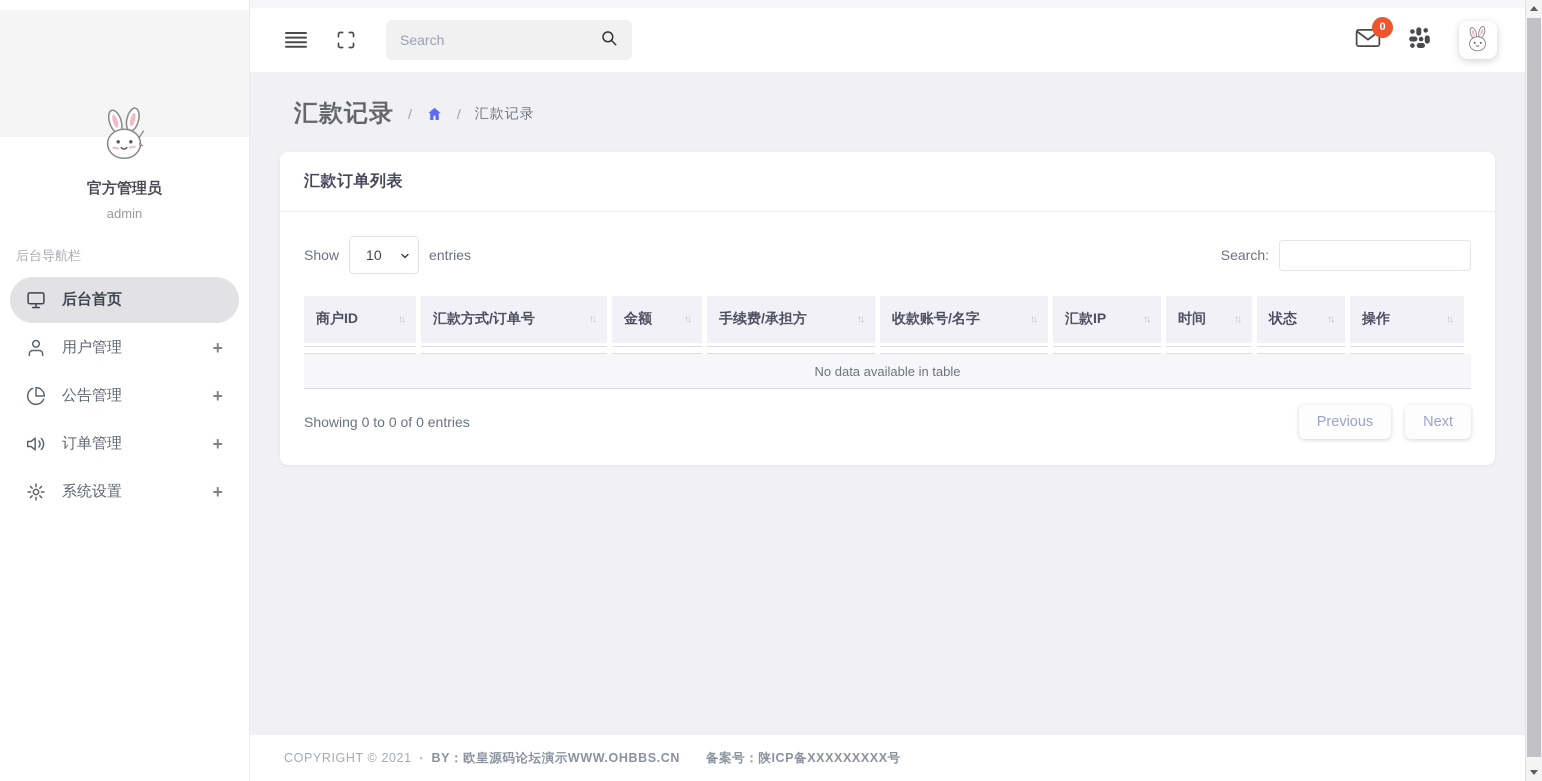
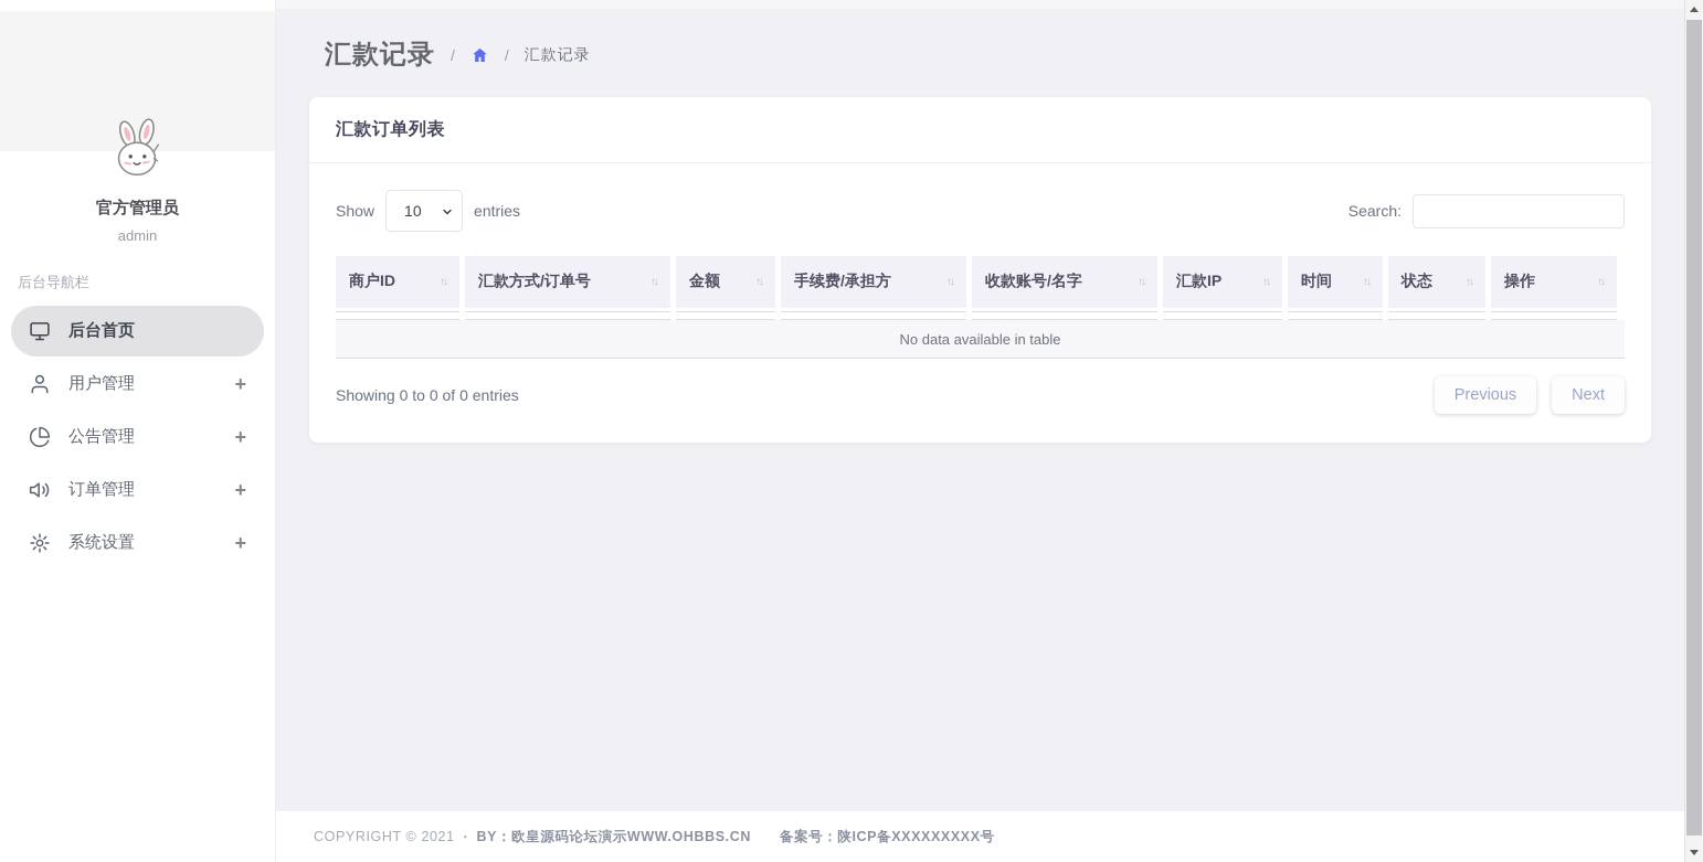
  官方管理员
  admin
  后台导航栏
  后台首页
  用户管理
  +
  公告管理
  +
  订单管理
  +
  系统设置
  +
- Search
- 0
  汇款记录
  /
  /
  汇款记录
  汇款订单列表
  Show
  10
  entries
  Search:
  商户ID
  ↑↓
  汇款方式/订单号
  ↑↓
  金额
  ↑↓
  手续费/承担方
  ↑↓
  收款账号/名字
  ↑↓
  汇款IP
  ↑↓
  时间
  ↑↓
  状态
  ↑↓
  操作
  ↑↓
  No data available in table
  Showing 0 to 0 of 0 entries
  Previous
  Next
  COPYRIGHT © 2021
  ▪
  BY：欧皇源码论坛演示WWW.OHBBS.CN
  备案号：陕ICP备XXXXXXXXX号
